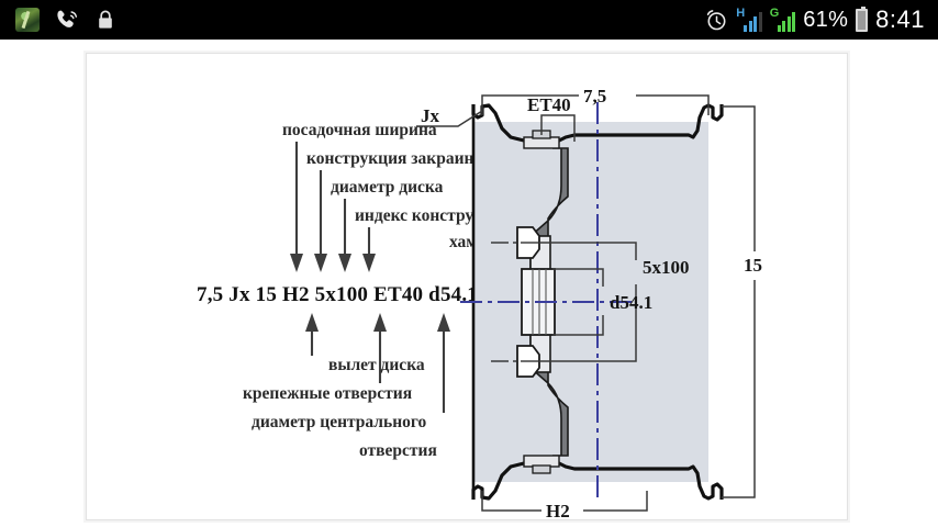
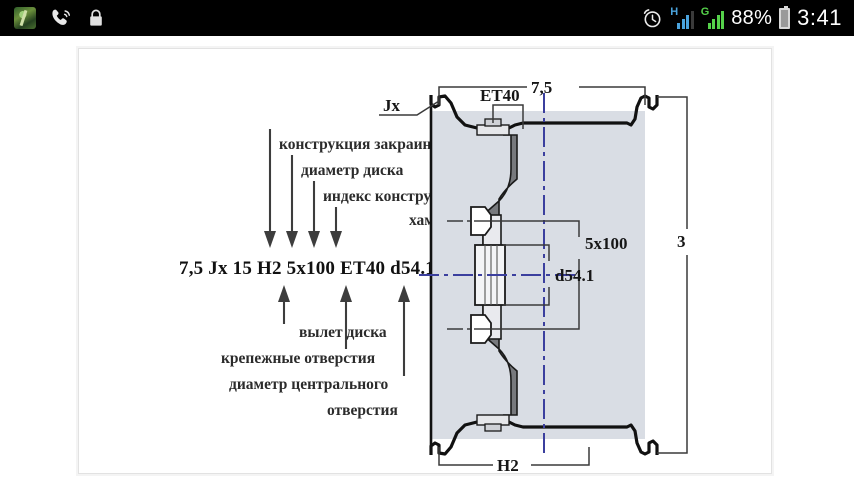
  H
  G
- 61%
+ 88%
- 8:41
+ 3:41
- посадочная ширина
  конструкция закраин
  диаметр диска
  индекс констру
  7,5 Jx 15 H2 5x100 ET40 d54.
  вылет диска
  крепежные отверстия
  диаметр центрального
  отверстия
  7,5
  Jx
  ET40
- 15
+ 3
  5x100
  d54.1
  H2
